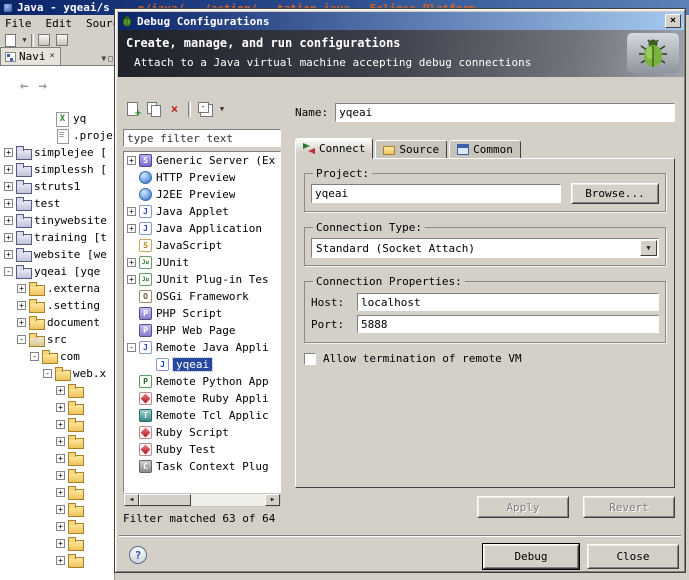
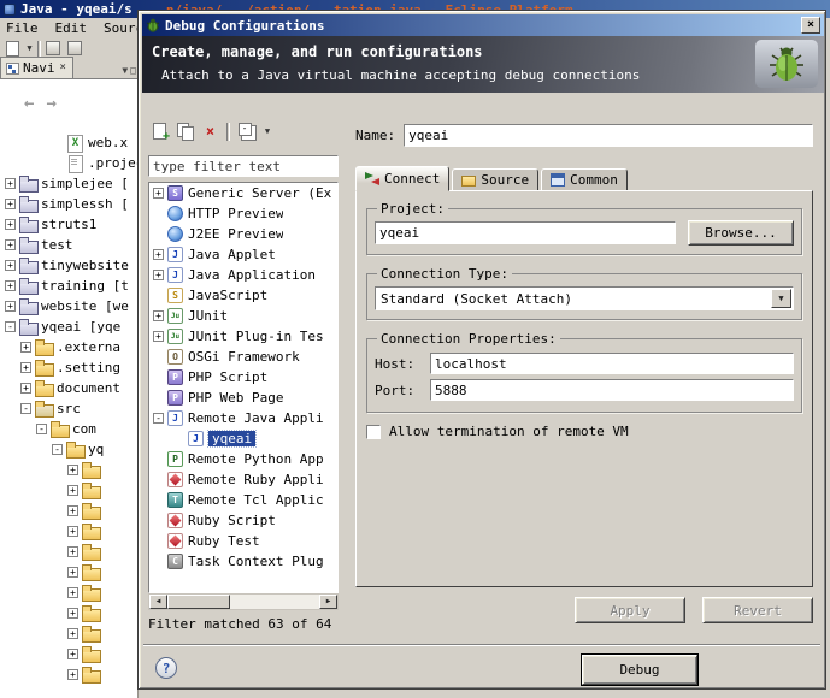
  Java - yqeai/s
  File
  Edit
  ▼
  Navi
  ×
  ▼
  □
  ←
  →
- yq
+ web.x
  .proje
  simplejee [
  simplessh [
  struts1
  test
  tinywebsite
  training [t
  website [we
  yqeai [yqe
  .externa
  .setting
  document
  src
  com
- web.x
+ yq
  Debug Configurations
  ×
  Create, manage, and run configurations
  Attach to a Java virtual machine accepting debug connections
  ×
  ▼
  type filter text
  Generic Server (Ex
  HTTP Preview
  J2EE Preview
  Java Applet
  Java Application
  JavaScript
  JUnit
  JUnit Plug-in Tes
  OSGi Framework
  PHP Script
  PHP Web Page
  Remote Java Appli
  yqeai
  Remote Python App
  Remote Ruby Appli
  Remote Tcl Applic
  Ruby Script
  Ruby Test
  Task Context Plug
  Filter matched 63 of 64
  Name:
  yqeai
  Connect
  Source
  Common
  Project:
  yqeai
  Browse...
  Connection Type:
  Standard (Socket Attach)
  ▼
  Connection Properties:
  Host:
  localhost
  Port:
  5888
  Allow termination of remote VM
  Apply
  Revert
  ?
  Debug
- Close
